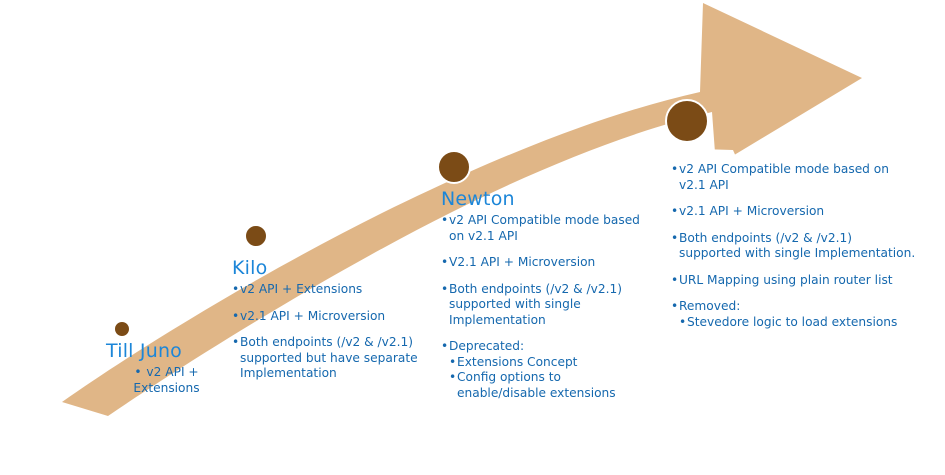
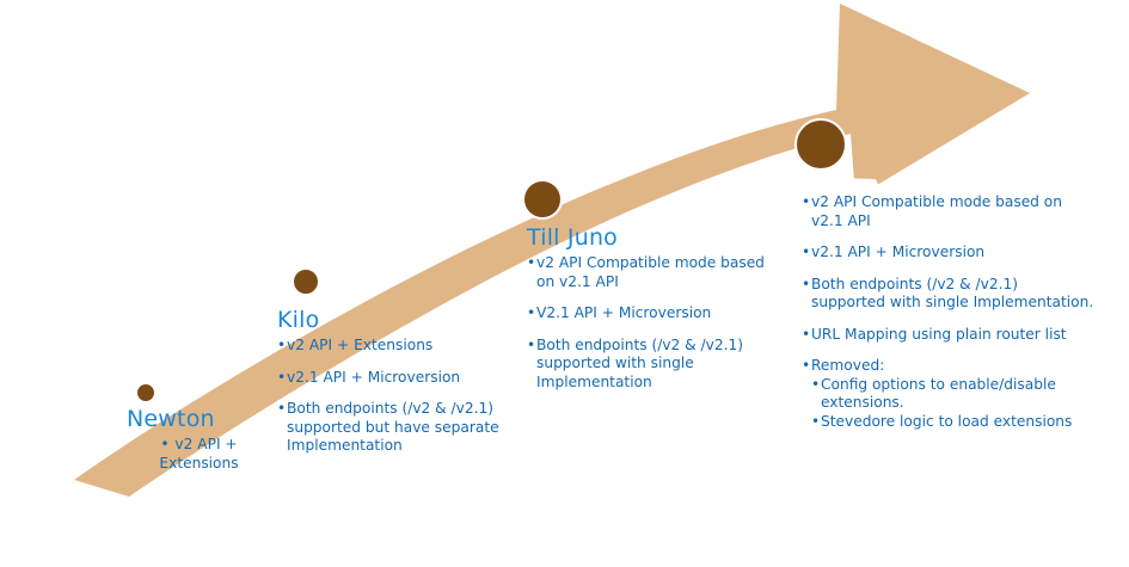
- Till Juno
+ Newton
  v2 API + Extensions
  Kilo
  v2 API + Extensions
  v2.1 API + Microversion
  Both endpoints (/v2 & /v2.1) supported but have separate Implementation
- Newton
+ Till Juno
  v2 API Compatible mode based on v2.1 API
  V2.1 API + Microversion
  Both endpoints (/v2 & /v2.1) supported with single Implementation
- Deprecated:
- Extensions Concept
- Config options to enable/disable extensions
  v2 API Compatible mode based on v2.1 API
  v2.1 API + Microversion
  Both endpoints (/v2 & /v2.1) supported with single Implementation.
  URL Mapping using plain router list
  Removed:
+ Config options to enable/disable extensions.
  Stevedore logic to load extensions
